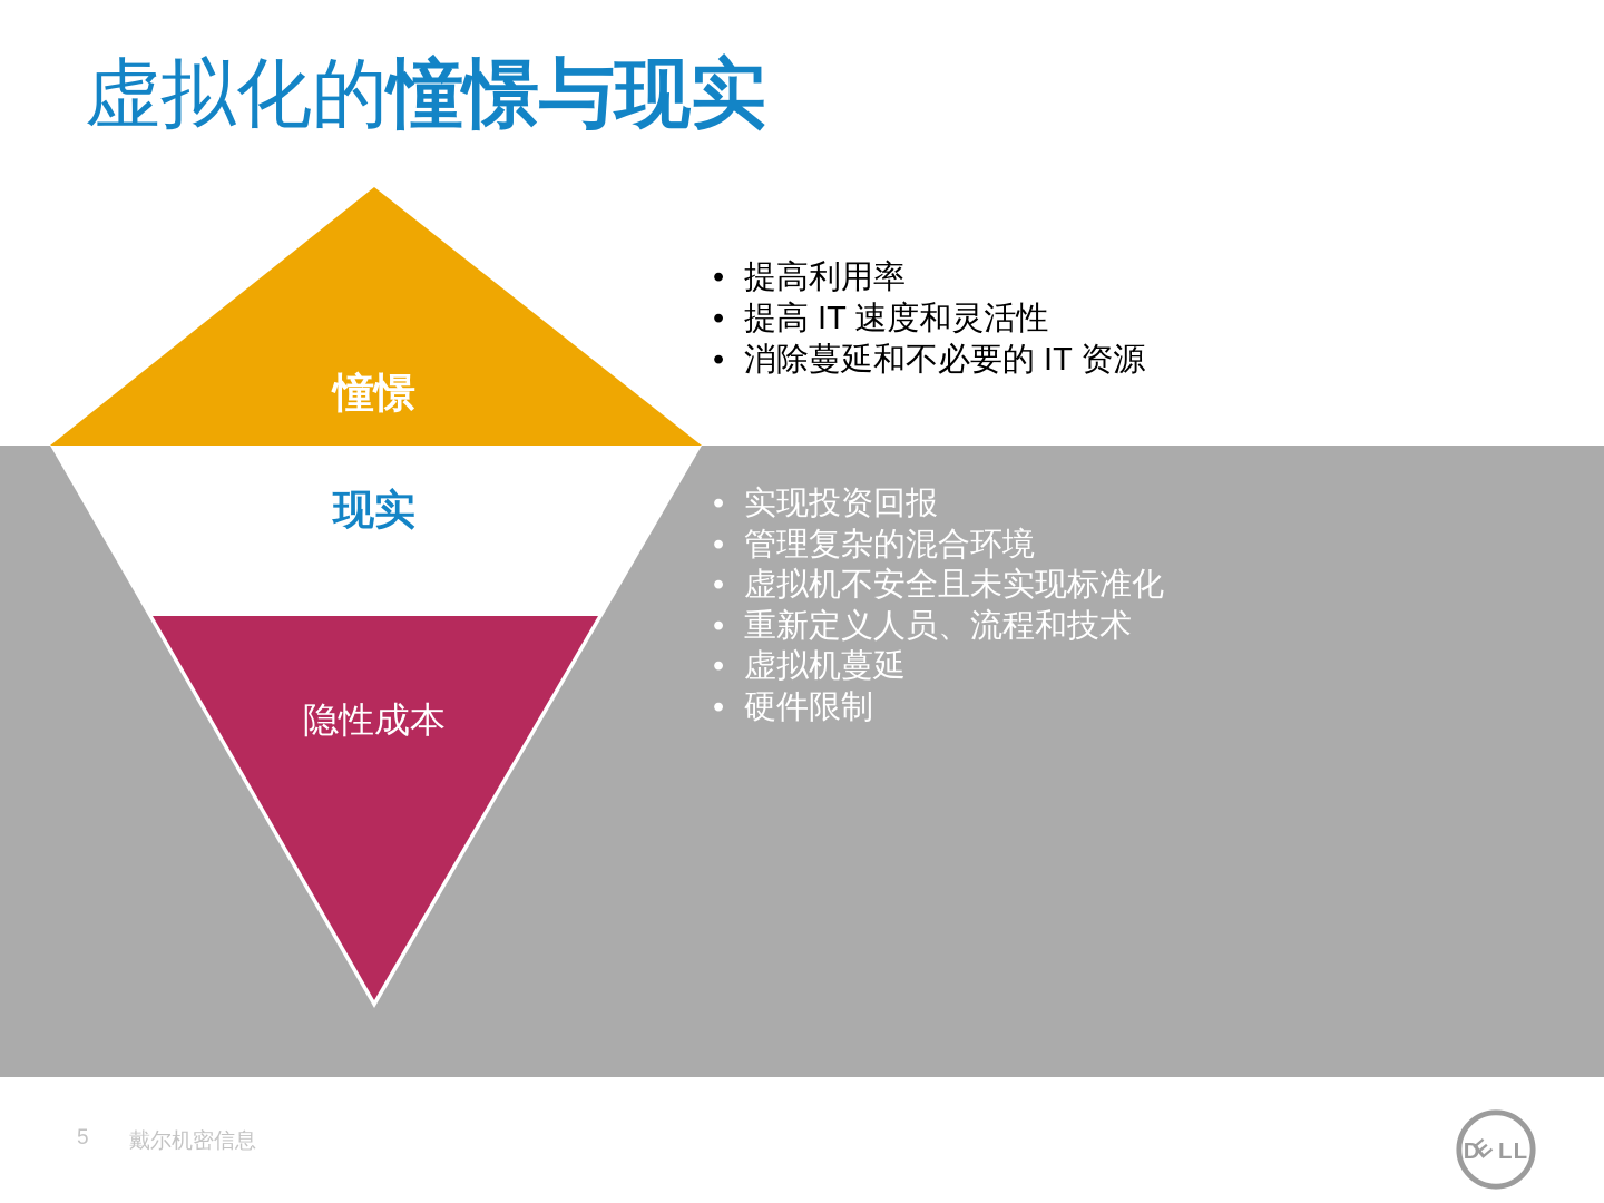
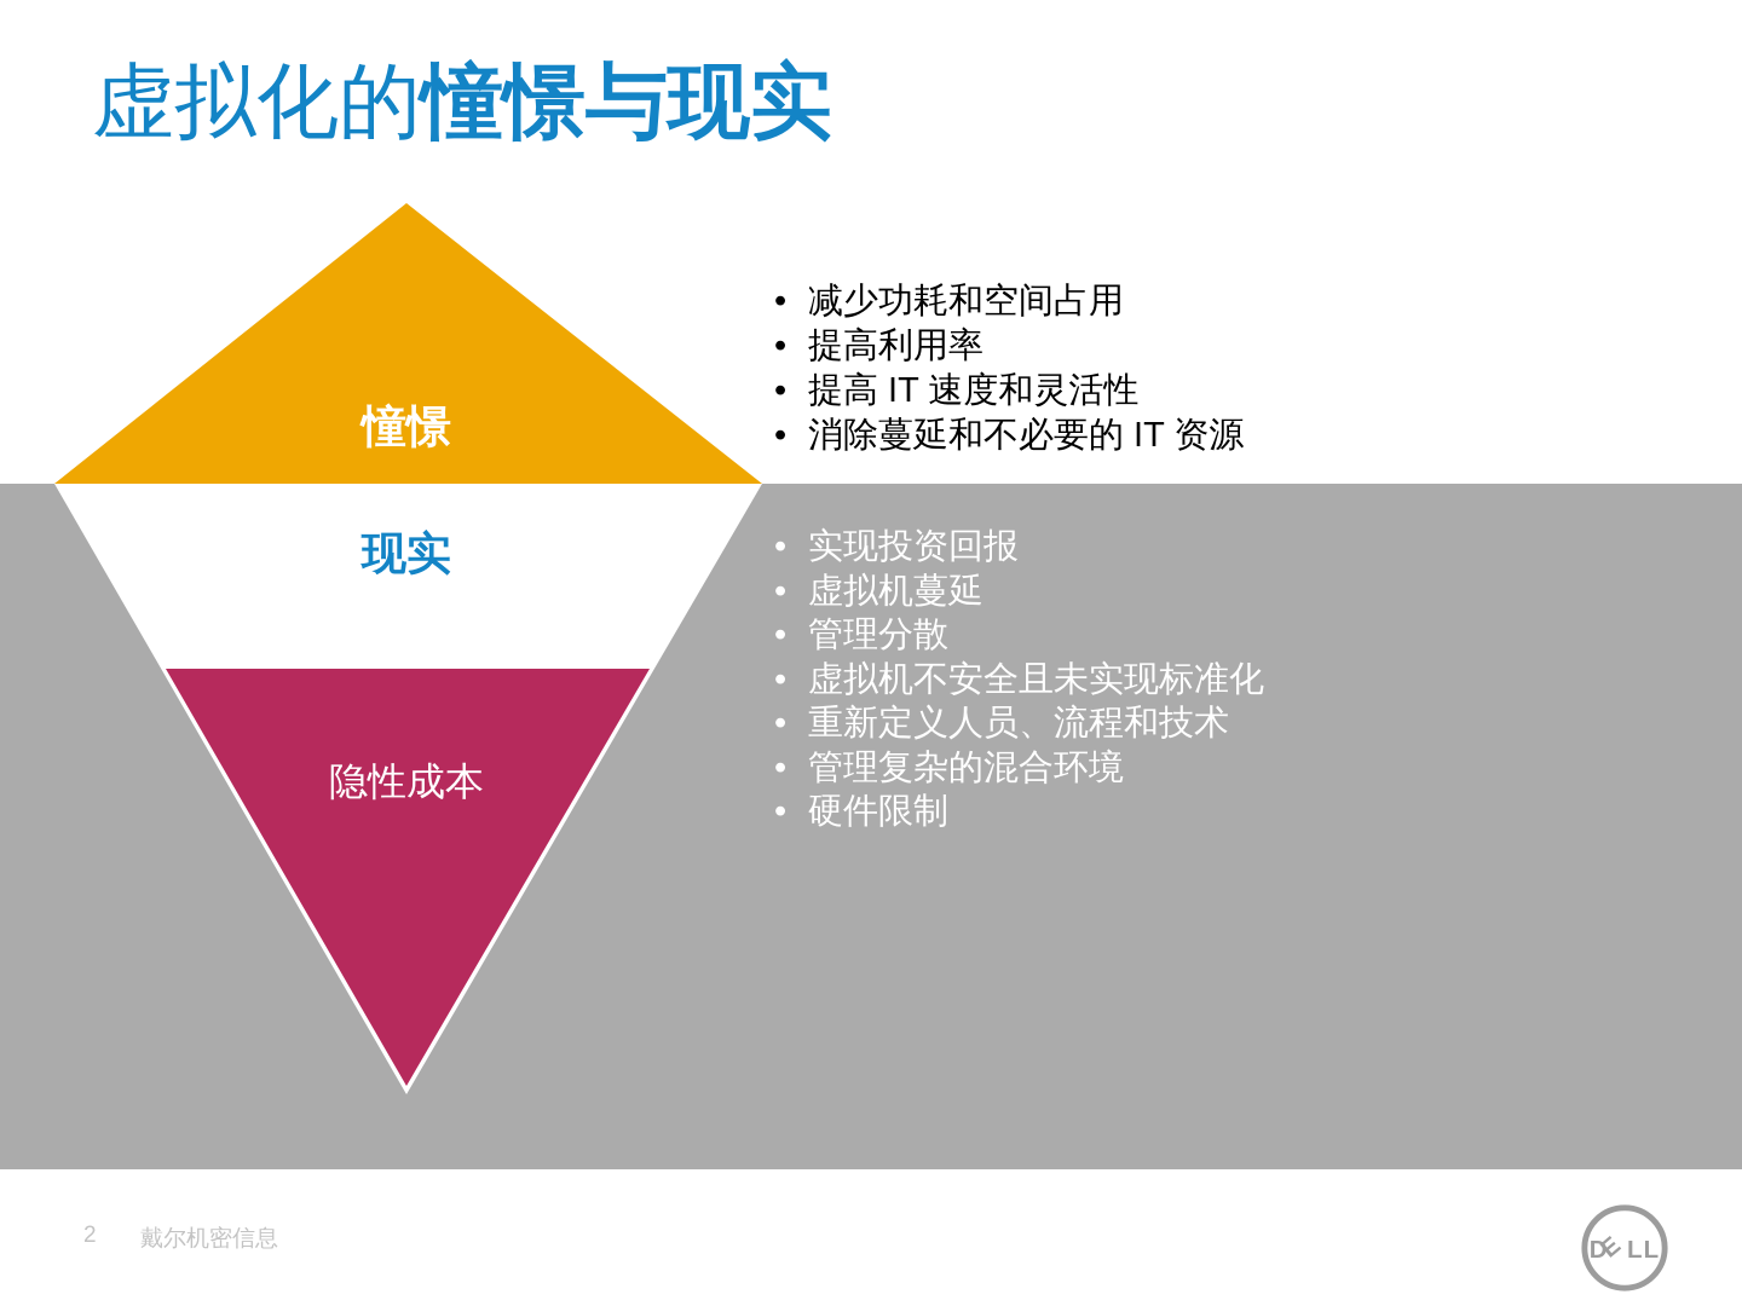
  虚拟化的憧憬与现实
  憧憬
  现实
  隐性成本
+ 减少功耗和空间占用
  提高利用率
  提高 IT 速度和灵活性
  消除蔓延和不必要的 IT 资源
  实现投资回报
- 管理复杂的混合环境
+ 虚拟机蔓延
+ 管理分散
  虚拟机不安全且未实现标准化
  重新定义人员、流程和技术
- 虚拟机蔓延
+ 管理复杂的混合环境
  硬件限制
- 5
+ 2
  戴尔机密信息
  D
  L
  L
